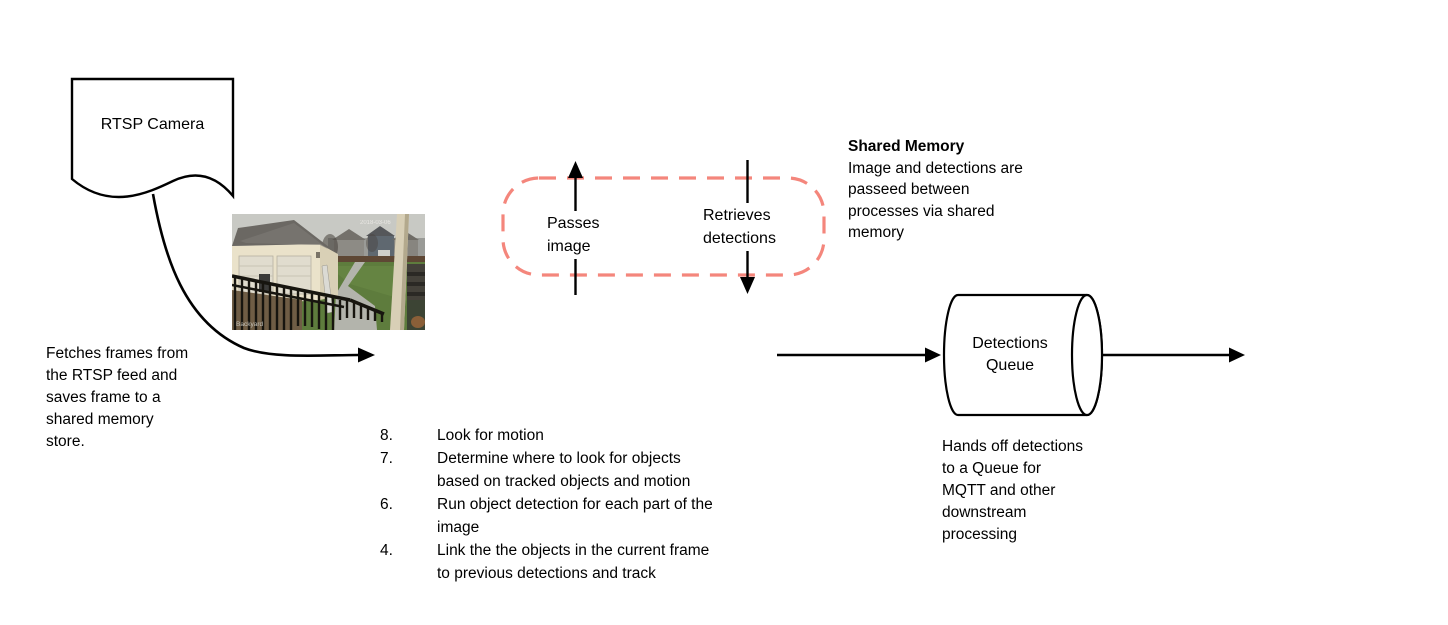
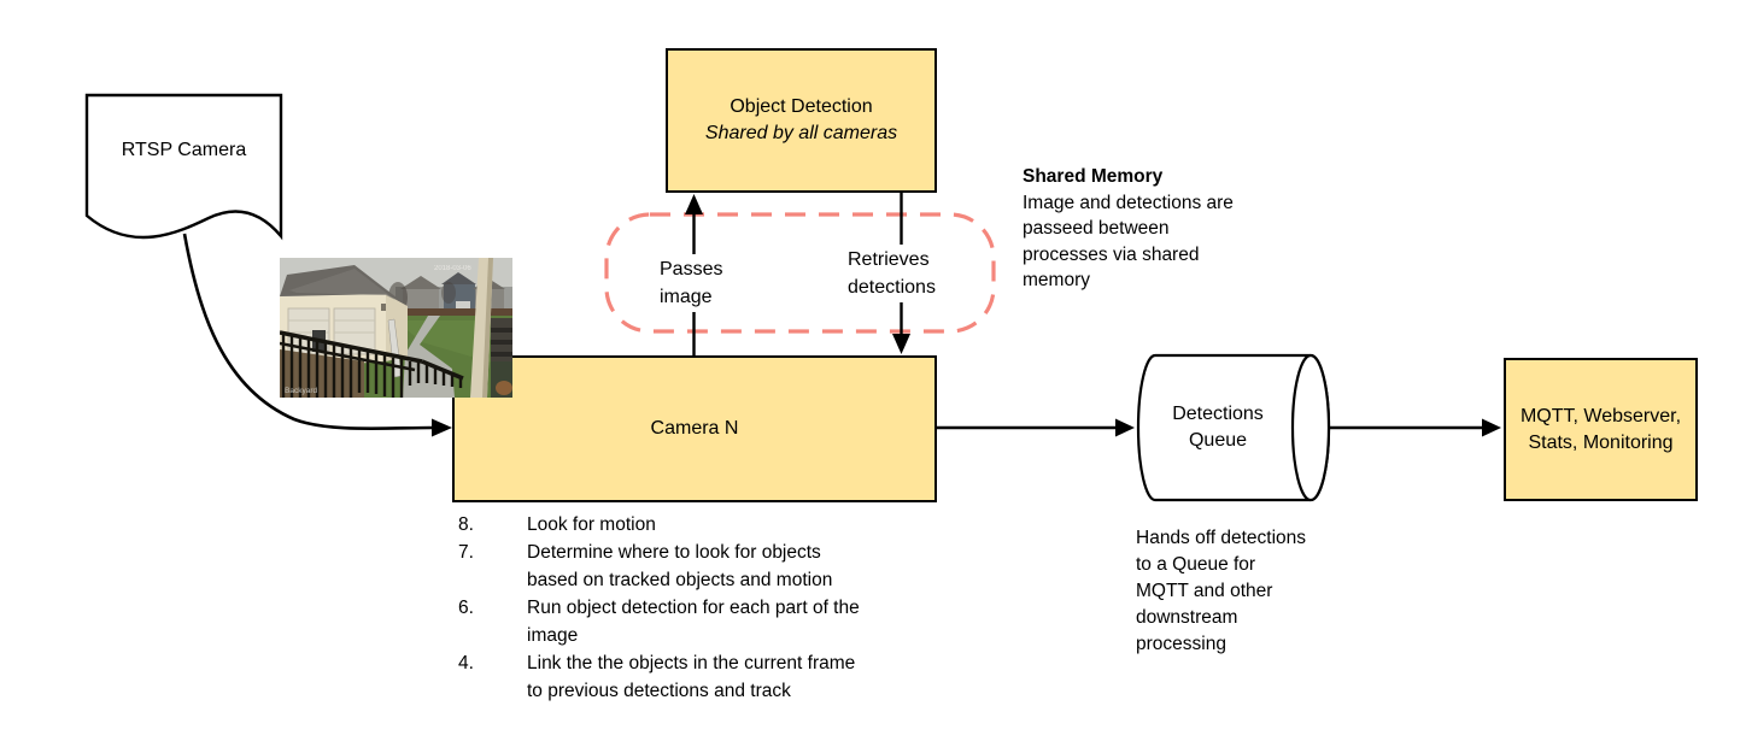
  RTSP Camera
+ Object Detection
+ Shared by all cameras
+ Camera N
+ MQTT, Webserver,
+ Stats, Monitoring
  Detections
  Queue
  Passes
  image
  Retrieves
  detections
- Fetches frames from
- the RTSP feed and
- saves frame to a
- shared memory
- store.
  Shared Memory
  Image and detections are
  passeed between
  processes via shared
  memory
  Hands off detections
  to a Queue for
  MQTT and other
  downstream
  processing
  8.
  Look for motion
  7.
  Determine where to look for objects
  based on tracked objects and motion
  6.
  Run object detection for each part of the
  image
  4.
  Link the the objects in the current frame
  to previous detections and track
